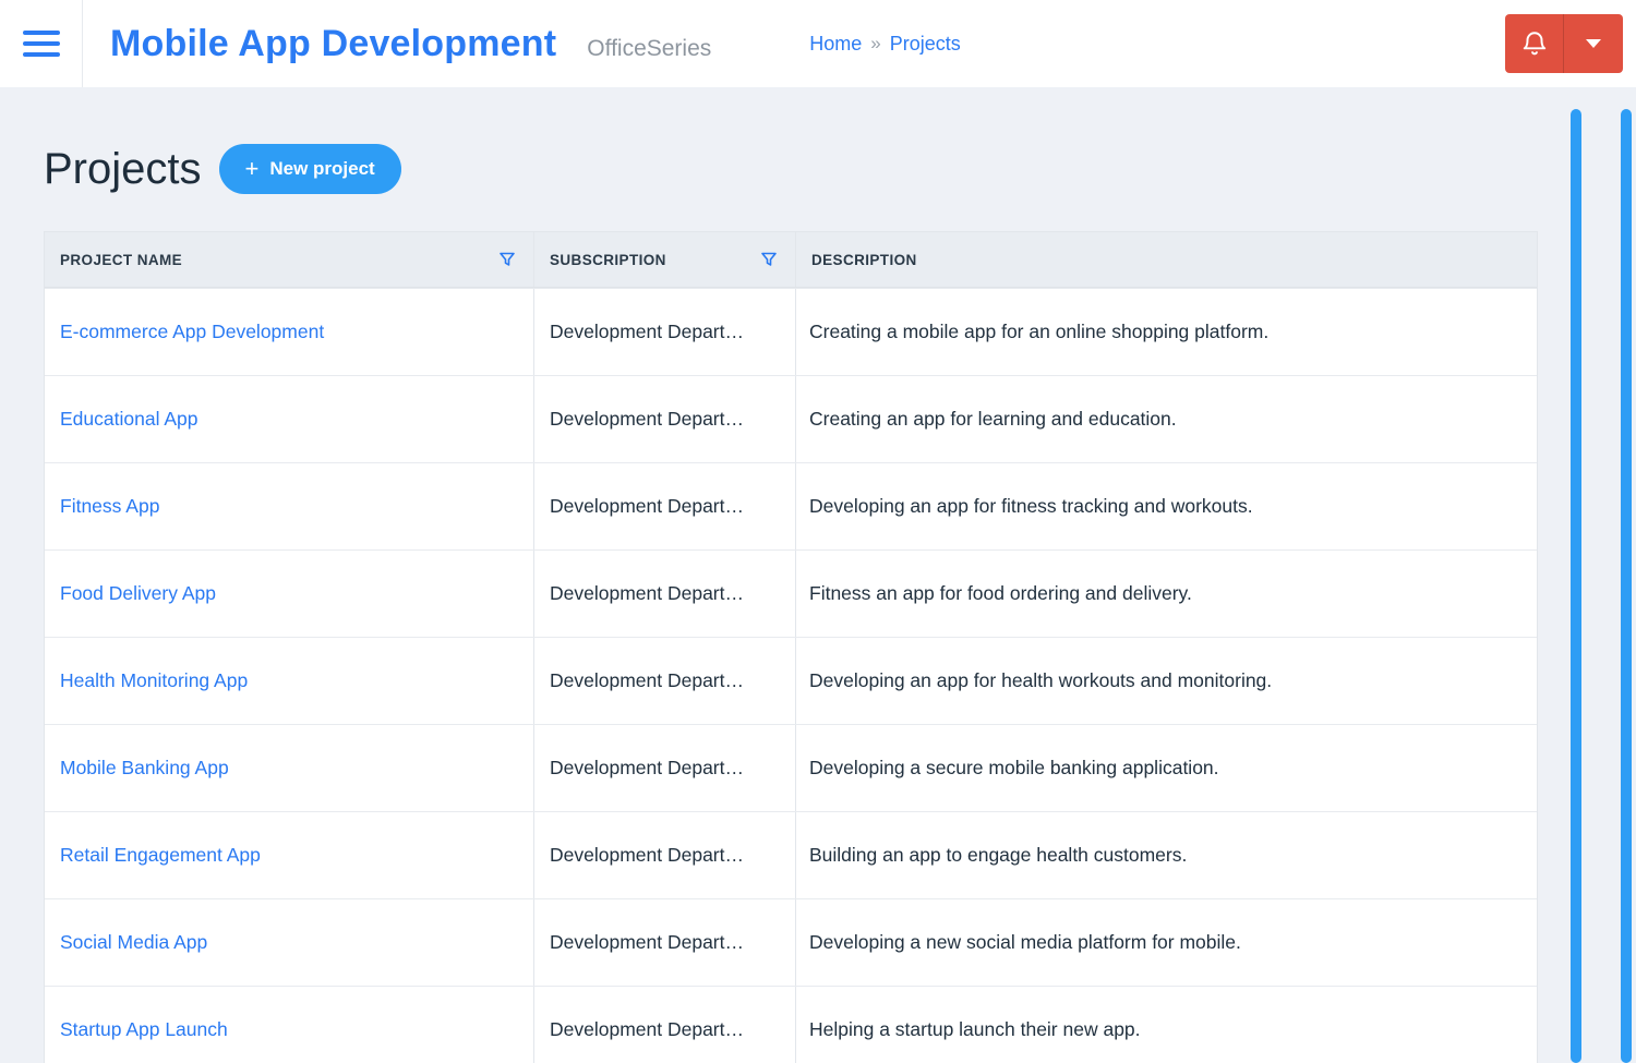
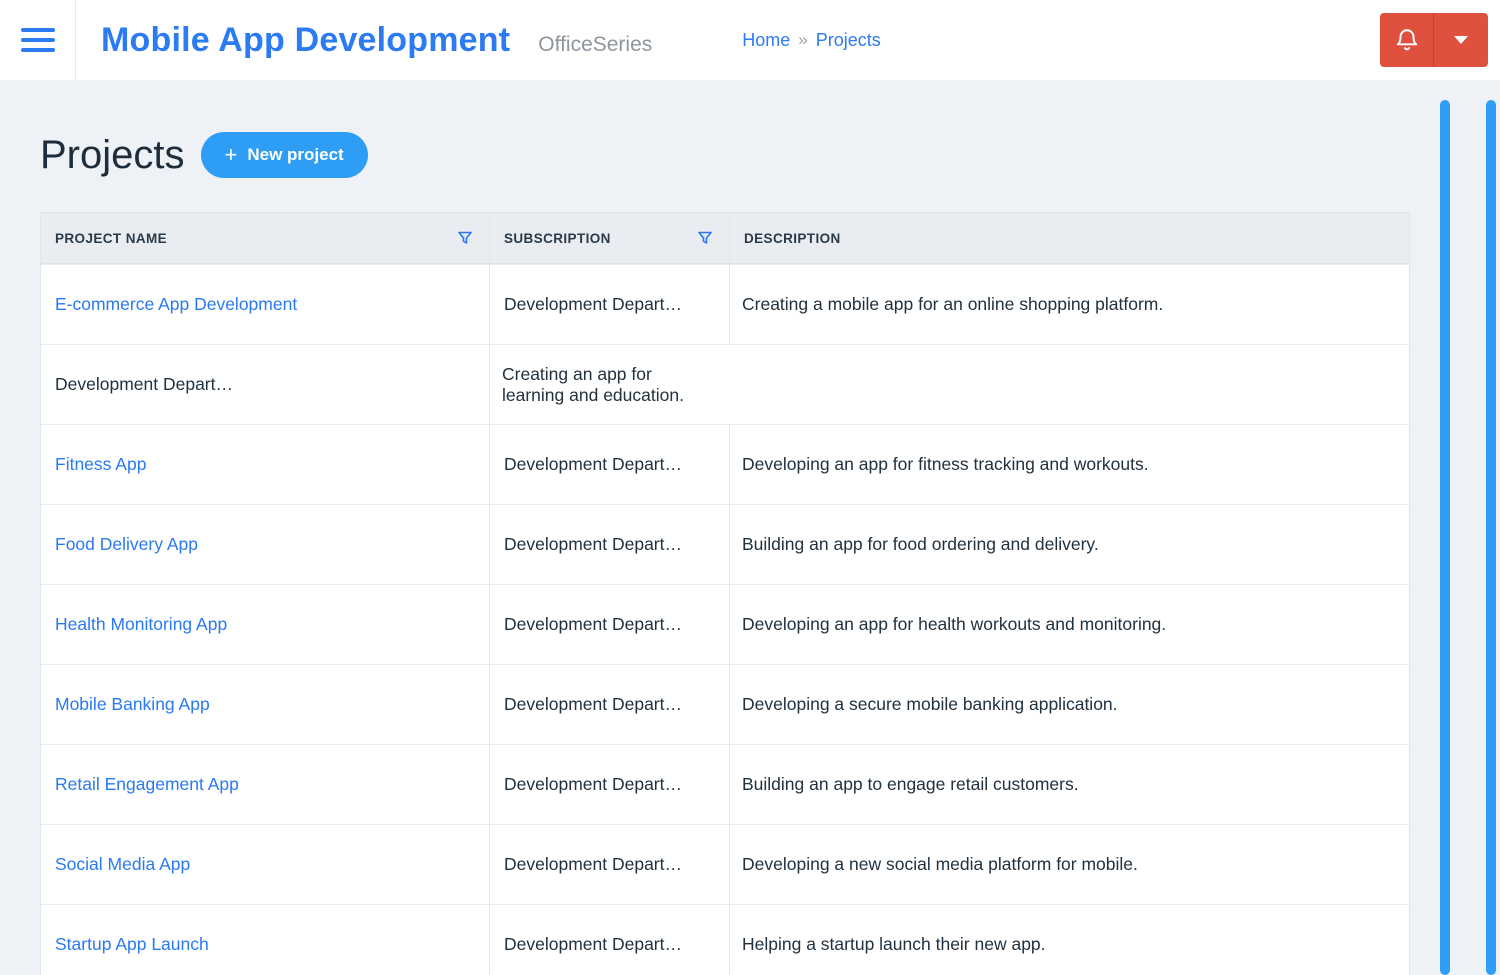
  Mobile App Development
  OfficeSeries
  Home
  »
  Projects
  Projects
  +
  New project
  PROJECT NAME
  SUBSCRIPTION
  DESCRIPTION
  E-commerce App Development
  Development Depart…
  Creating a mobile app for an online shopping platform.
- Educational App
  Development Depart…
  Creating an app for learning and education.
  Fitness App
  Development Depart…
  Developing an app for fitness tracking and workouts.
  Food Delivery App
  Development Depart…
- Fitness an app for food ordering and delivery.
+ Building an app for food ordering and delivery.
  Health Monitoring App
  Development Depart…
  Developing an app for health workouts and monitoring.
  Mobile Banking App
  Development Depart…
  Developing a secure mobile banking application.
  Retail Engagement App
  Development Depart…
- Building an app to engage health customers.
+ Building an app to engage retail customers.
  Social Media App
  Development Depart…
  Developing a new social media platform for mobile.
  Startup App Launch
  Development Depart…
  Helping a startup launch their new app.
